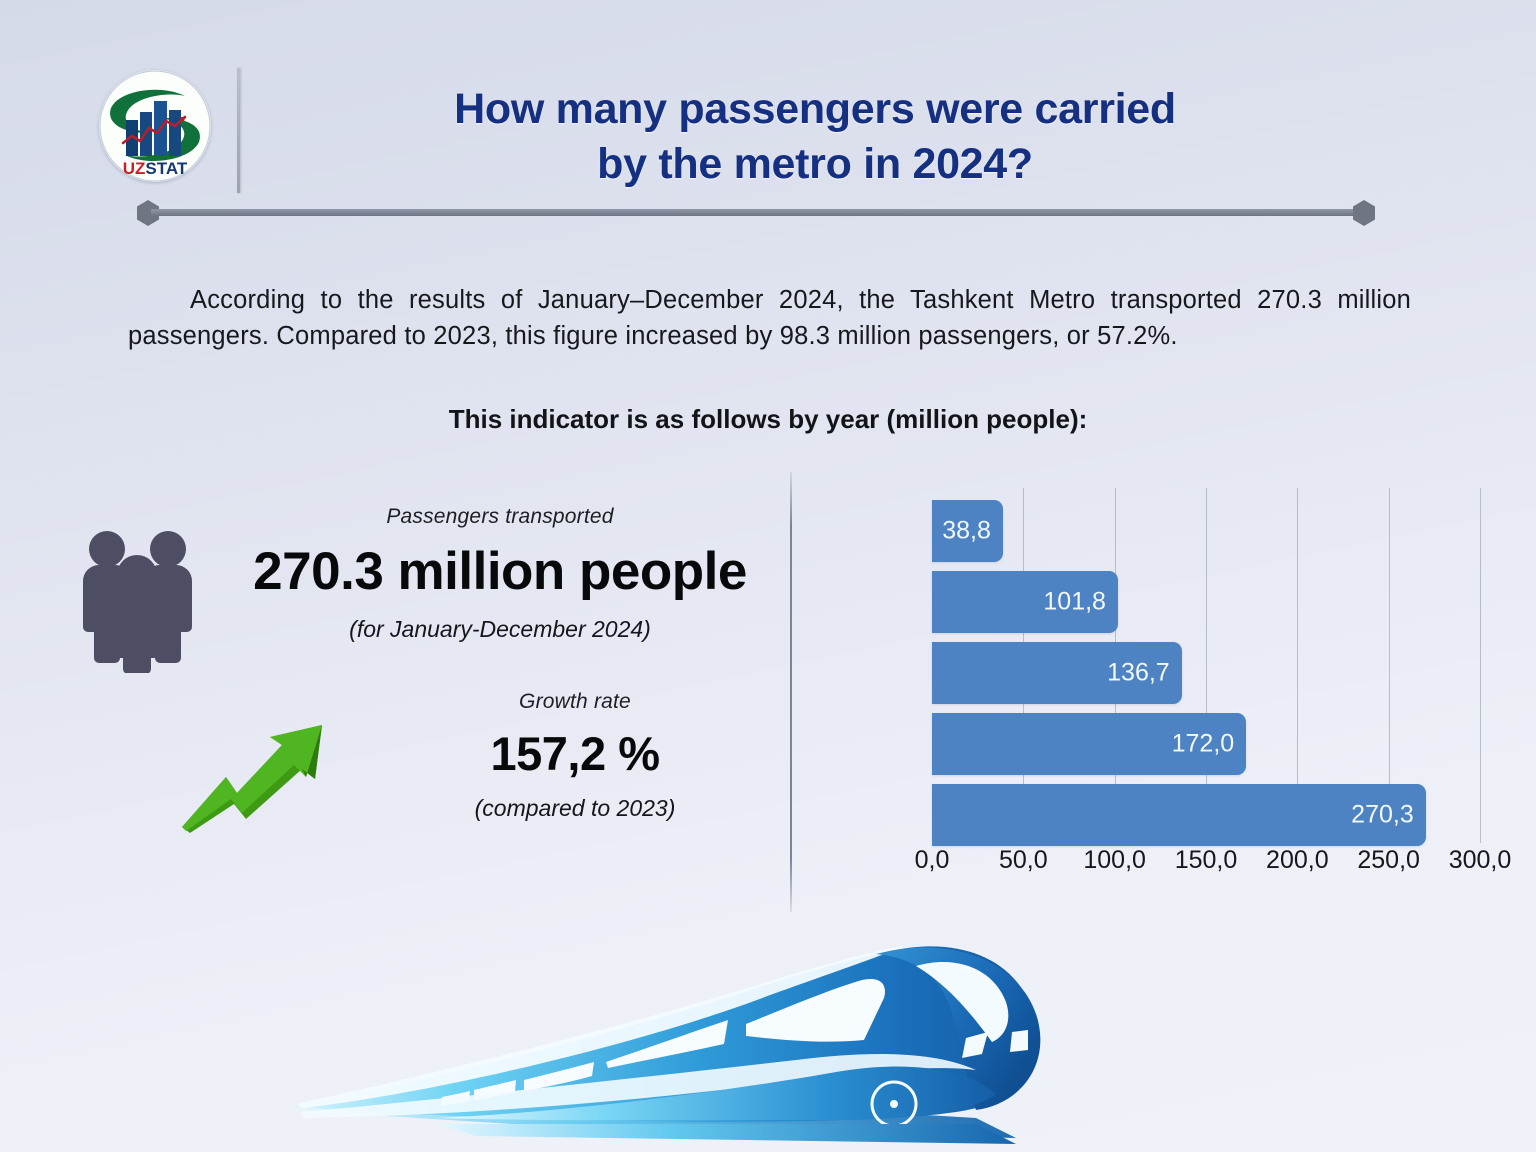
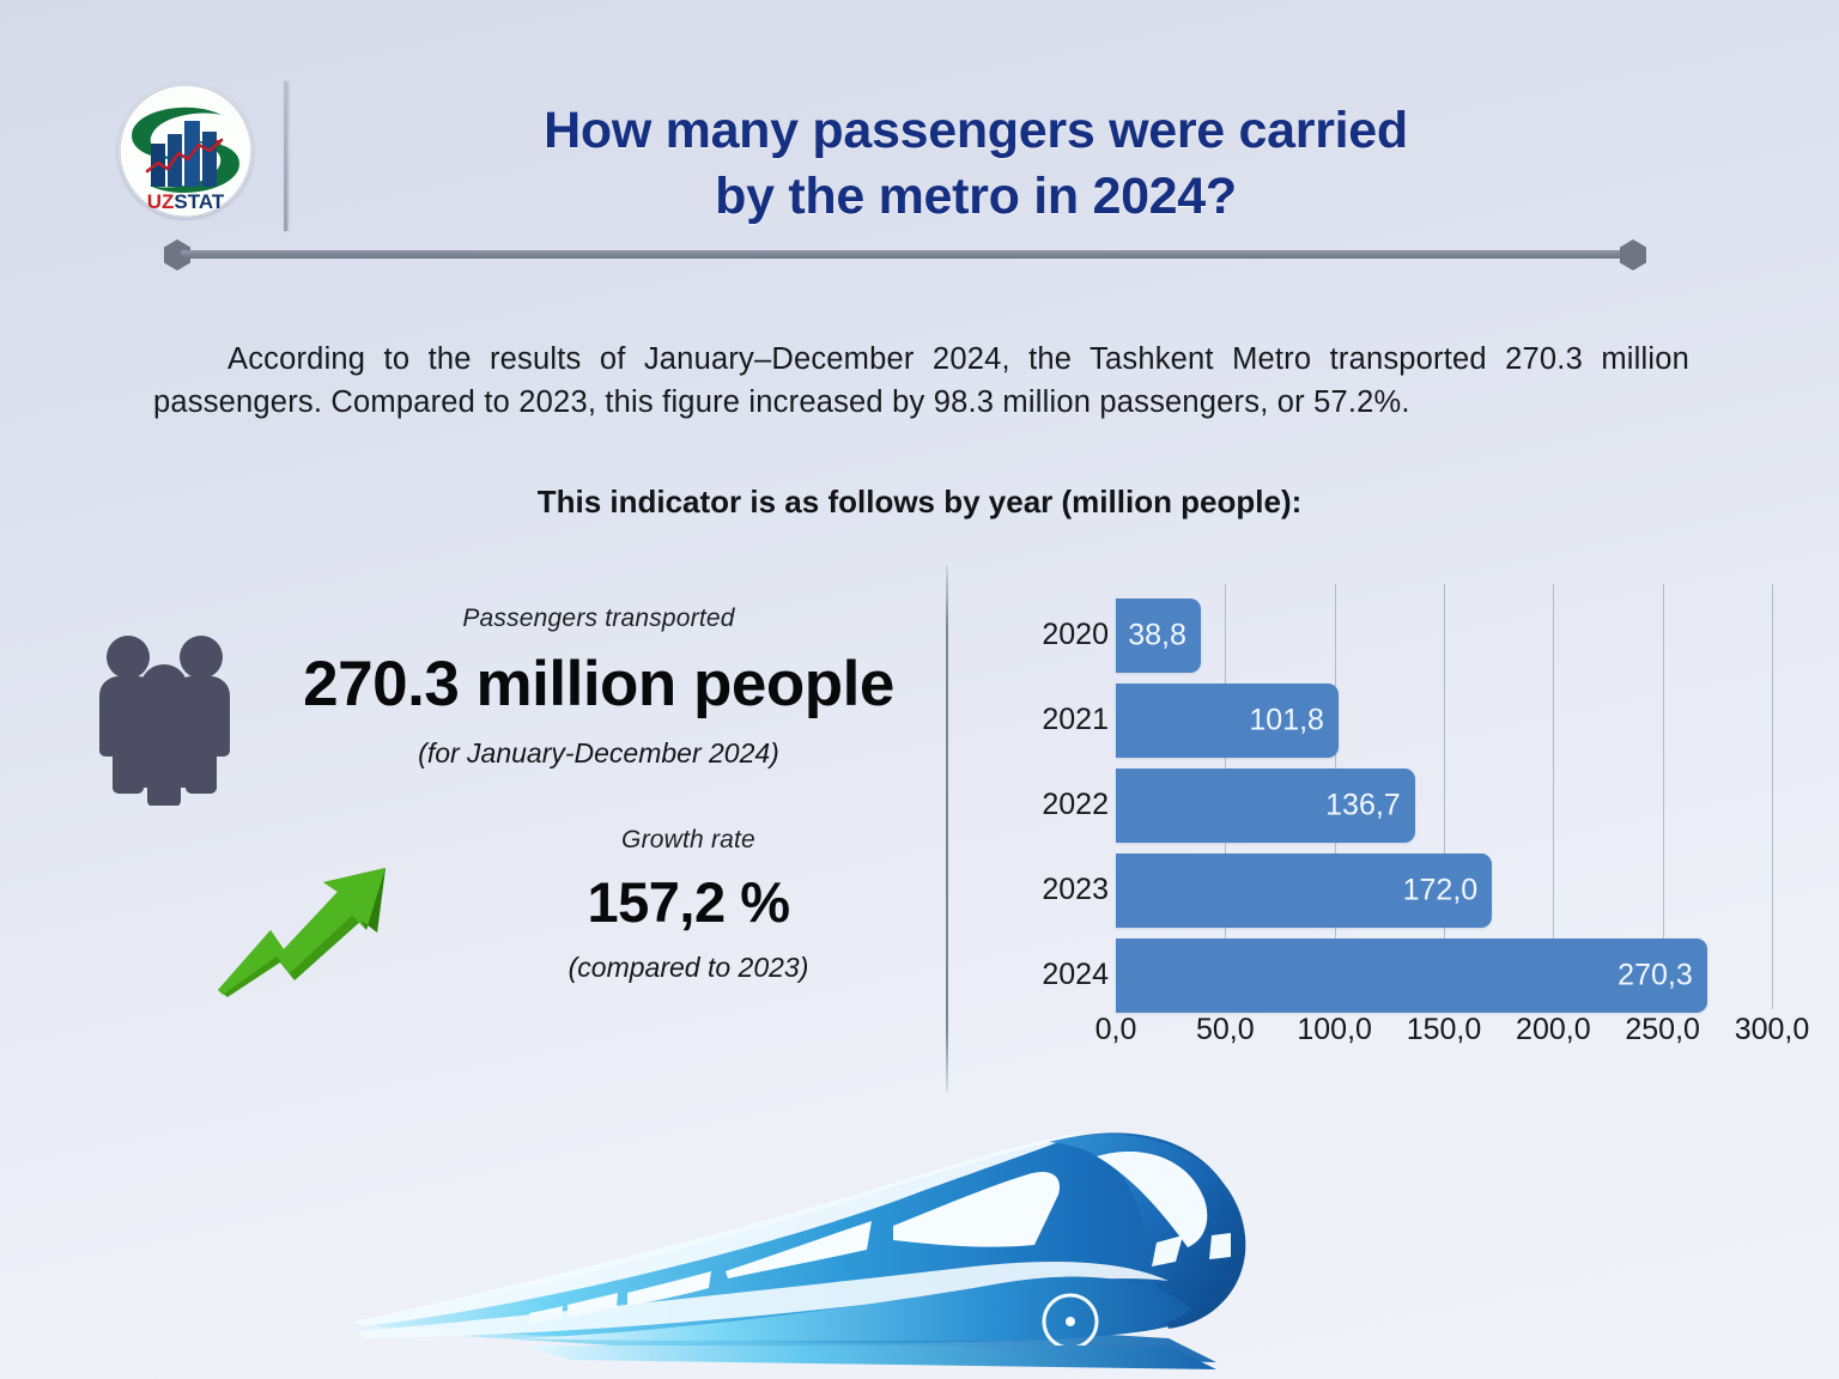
  UZSTAT
  How many passengers were carried
  by the metro in 2024?
  According to the results of January–December 2024, the Tashkent Metro transported 270.3 million passengers. Compared to 2023, this figure increased by 98.3 million passengers, or 57.2%.
  This indicator is as follows by year (million people):
  Passengers transported
  270.3 million people
  (for January-December 2024)
  Growth rate
  157,2 %
  (compared to 2023)
+ 2020
+ 2021
+ 2022
+ 2023
+ 2024
  38,8
  101,8
  136,7
  172,0
  270,3
  0,0
  50,0
  100,0
  150,0
  200,0
  250,0
  300,0
